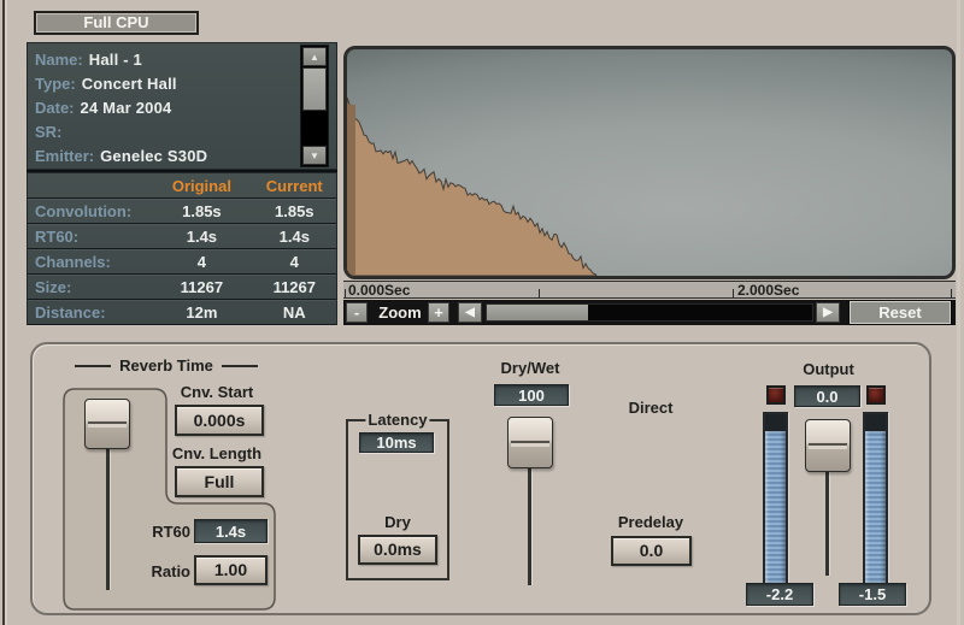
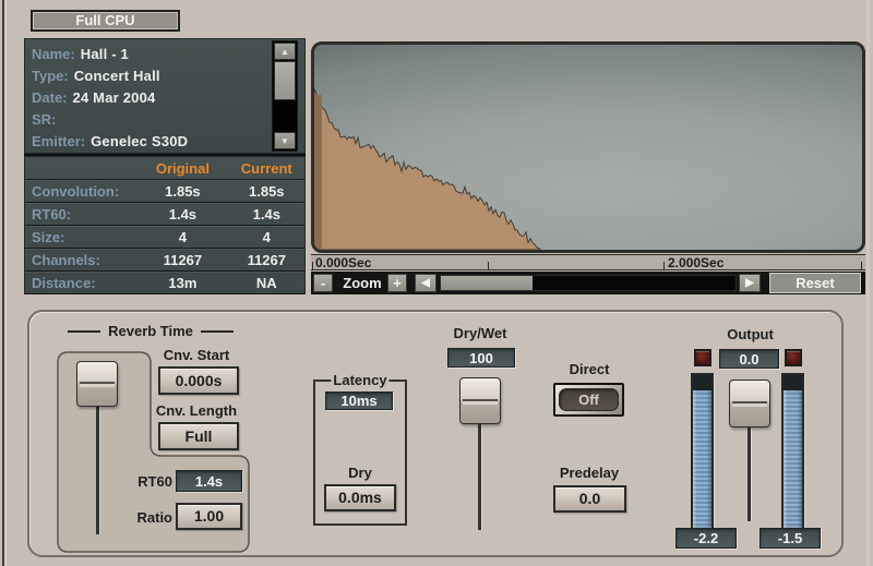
  Full CPU
  Name:
  Hall - 1
  Type:
  Concert Hall
  Date:
  24 Mar 2004
  SR:
  Emitter:
  Genelec S30D
  ▲
  ▼
  Original
  Current
  Convolution:
  1.85s
  1.85s
  RT60:
  1.4s
  1.4s
- Channels:
+ Size:
  4
  4
- Size:
+ Channels:
  11267
  11267
  Distance:
- 12m
+ 13m
  NA
  0.000Sec
  2.000Sec
  -
  Zoom
  +
  ◀
  ▶
  Reset
  Reverb Time
  Cnv. Start
  0.000s
  Cnv. Length
  Full
  RT60
  1.4s
  Ratio
  1.00
  Latency
  10ms
  Dry
  0.0ms
  Dry/Wet
  100
  Direct
+ Off
  Predelay
  0.0
  Output
  0.0
  -2.2
  -1.5
